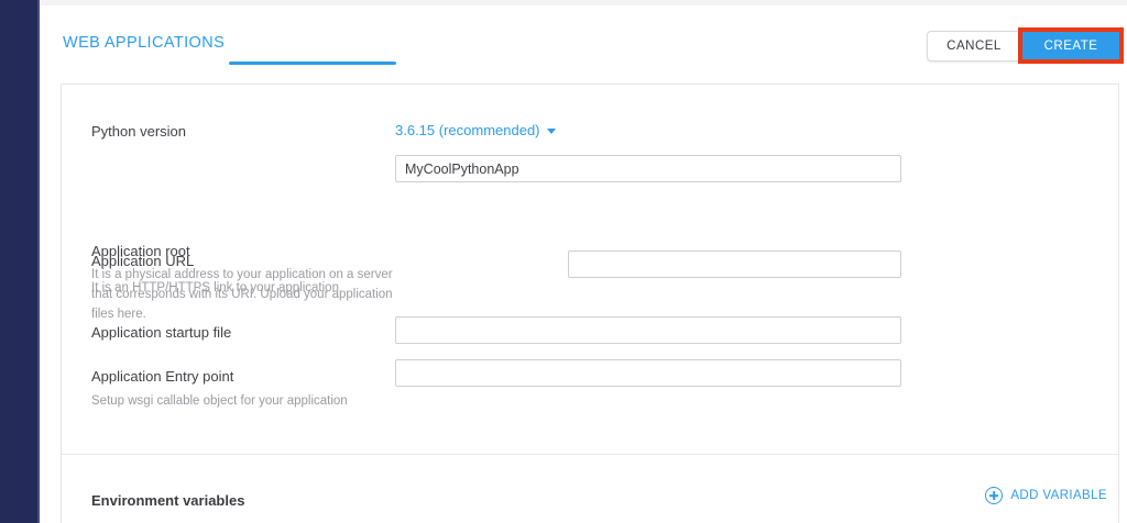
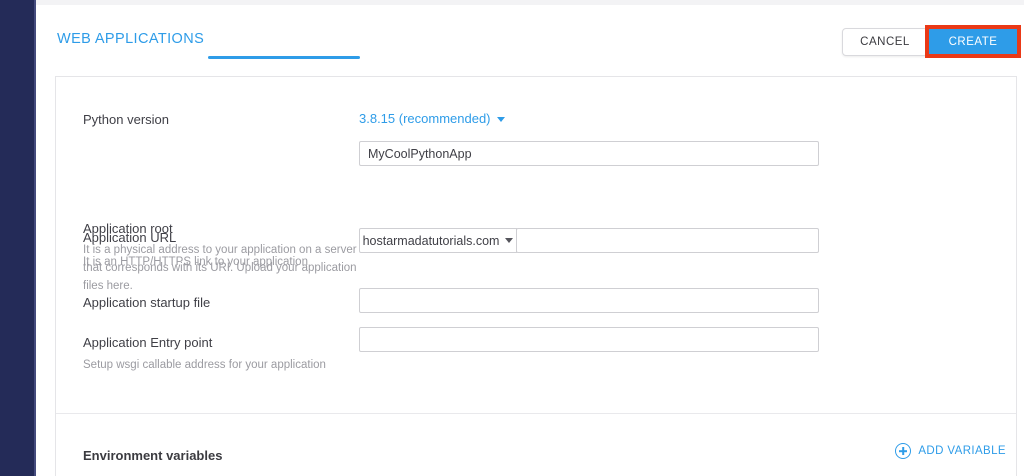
  WEB APPLICATIONS
  CANCEL
  CREATE
  Python version
- 3.6.15 (recommended)
+ 3.8.15 (recommended)
  Application root
  MyCoolPythonApp
  It is a physical address to your application on a server that corresponds with its URI. Upload your application files here.
  Application URL
  It is an HTTP/HTTPS link to your application
+ hostarmadatutorials.com
  Application startup file
  Application Entry point
- Setup wsgi callable object for your application
+ Setup wsgi callable address for your application
  Environment variables
  ADD VARIABLE
